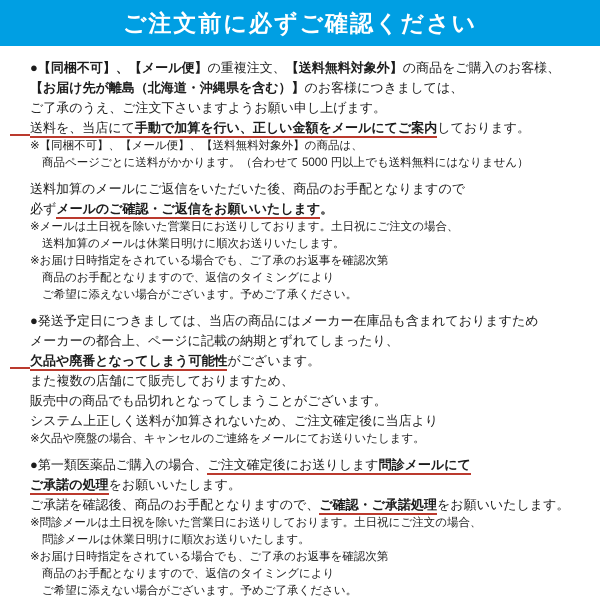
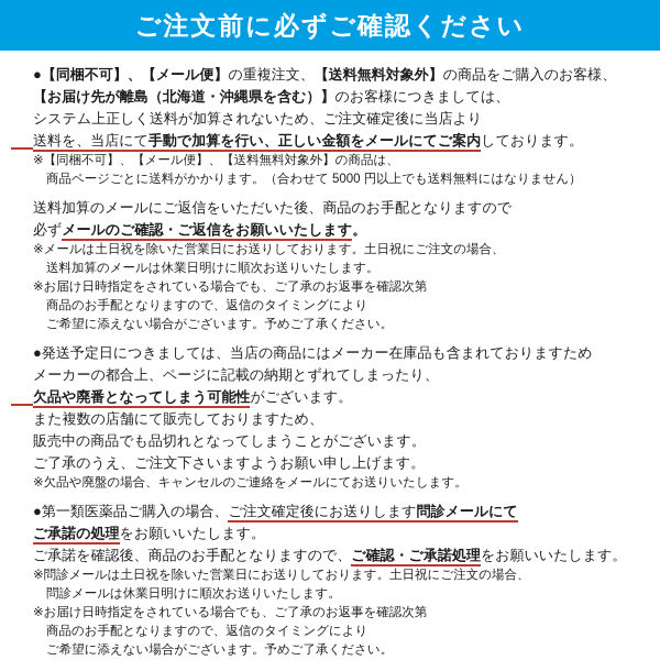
  ご注文前に必ずご確認ください
  ●【同梱不可】、【メール便】の重複注文、【送料無料対象外】の商品をご購入のお客様、
  【お届け先が離島（北海道・沖縄県を含む）】のお客様につきましては、
- ご了承のうえ、ご注文下さいますようお願い申し上げます。
+ システム上正しく送料が加算されないため、ご注文確定後に当店より
  送料を、当店にて手動で加算を行い、正しい金額をメールにてご案内しております。
  ※【同梱不可】、【メール便】、【送料無料対象外】の商品は、
  商品ページごとに送料がかかります。（合わせて 5000 円以上でも送料無料にはなりません）
  送料加算のメールにご返信をいただいた後、商品のお手配となりますので
  必ずメールのご確認・ご返信をお願いいたします。
  ※メールは土日祝を除いた営業日にお送りしております。土日祝にご注文の場合、
  送料加算のメールは休業日明けに順次お送りいたします。
  ※お届け日時指定をされている場合でも、ご了承のお返事を確認次第
  商品のお手配となりますので、返信のタイミングにより
  ご希望に添えない場合がございます。予めご了承ください。
  ●発送予定日につきましては、当店の商品にはメーカー在庫品も含まれておりますため
  メーカーの都合上、ページに記載の納期とずれてしまったり、
  欠品や廃番となってしまう可能性がございます。
  また複数の店舗にて販売しておりますため、
  販売中の商品でも品切れとなってしまうことがございます。
- システム上正しく送料が加算されないため、ご注文確定後に当店より
+ ご了承のうえ、ご注文下さいますようお願い申し上げます。
  ※欠品や廃盤の場合、キャンセルのご連絡をメールにてお送りいたします。
  ●第一類医薬品ご購入の場合、ご注文確定後にお送りします問診メールにて
  ご承諾の処理をお願いいたします。
  ご承諾を確認後、商品のお手配となりますので、ご確認・ご承諾処理をお願いいたします。
  ※問診メールは土日祝を除いた営業日にお送りしております。土日祝にご注文の場合、
  問診メールは休業日明けに順次お送りいたします。
  ※お届け日時指定をされている場合でも、ご了承のお返事を確認次第
  商品のお手配となりますので、返信のタイミングにより
  ご希望に添えない場合がございます。予めご了承ください。
